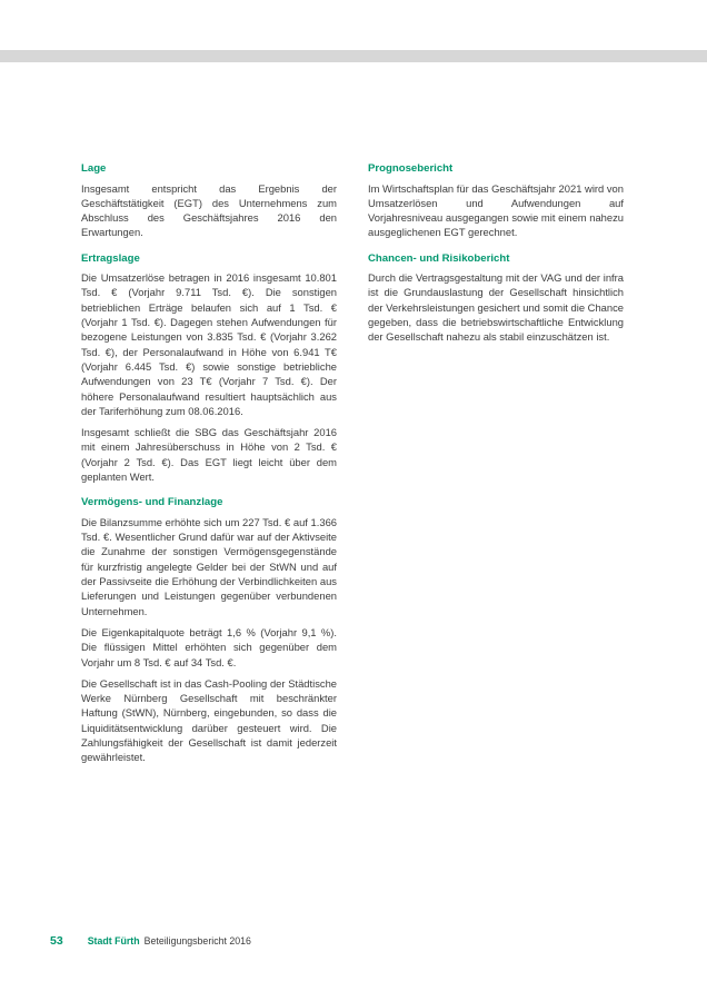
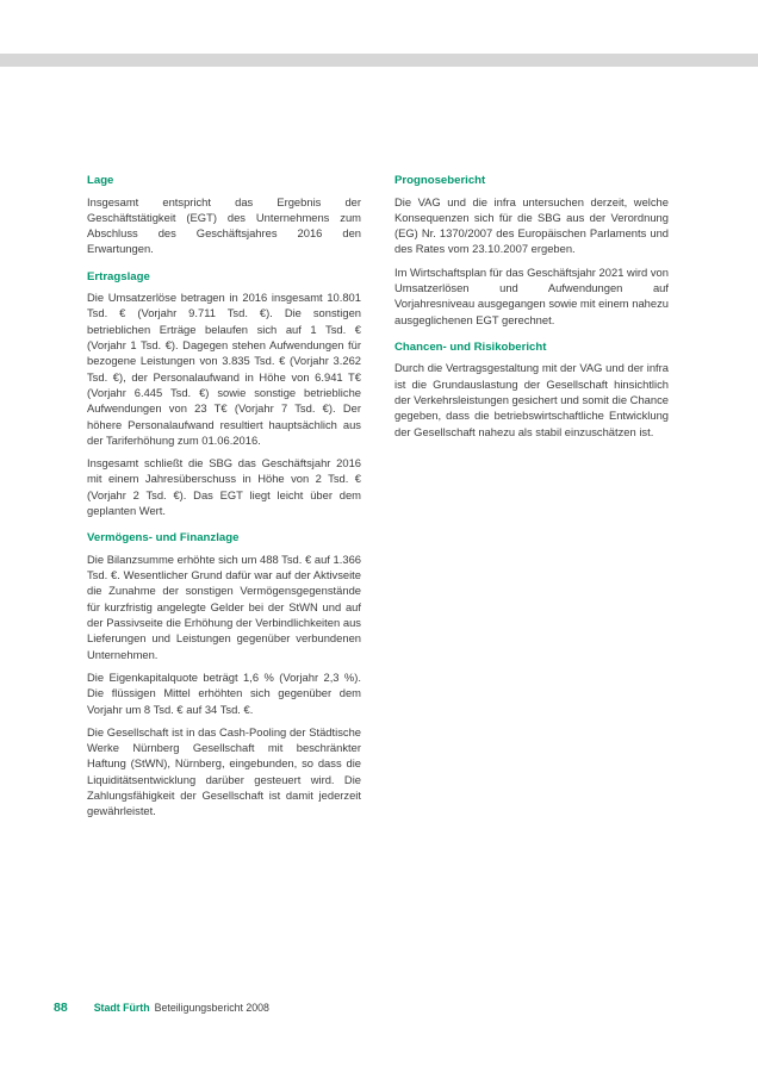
  Lage
  Insgesamt entspricht das Ergebnis der Geschäftstätigkeit (EGT) des Unternehmens zum Abschluss des Geschäftsjahres 2016 den Erwartungen.
  Ertragslage
- Die Umsatzerlöse betragen in 2016 insgesamt 10.801 Tsd. € (Vorjahr 9.711 Tsd. €). Die sonstigen betrieblichen Erträge belaufen sich auf 1 Tsd. € (Vorjahr 1 Tsd. €). Dagegen stehen Aufwendungen für bezogene Leistungen von 3.835 Tsd. € (Vorjahr 3.262 Tsd. €), der Personalaufwand in Höhe von 6.941 T€ (Vorjahr 6.445 Tsd. €) sowie sonstige betriebliche Aufwendungen von 23 T€ (Vorjahr 7 Tsd. €). Der höhere Personalaufwand resultiert hauptsächlich aus der Tariferhöhung zum 08.06.2016.
+ Die Umsatzerlöse betragen in 2016 insgesamt 10.801 Tsd. € (Vorjahr 9.711 Tsd. €). Die sonstigen betrieblichen Erträge belaufen sich auf 1 Tsd. € (Vorjahr 1 Tsd. €). Dagegen stehen Aufwendungen für bezogene Leistungen von 3.835 Tsd. € (Vorjahr 3.262 Tsd. €), der Personalaufwand in Höhe von 6.941 T€ (Vorjahr 6.445 Tsd. €) sowie sonstige betriebliche Aufwendungen von 23 T€ (Vorjahr 7 Tsd. €). Der höhere Personalaufwand resultiert hauptsächlich aus der Tariferhöhung zum 01.06.2016.
  Insgesamt schließt die SBG das Geschäftsjahr 2016 mit einem Jahresüberschuss in Höhe von 2 Tsd. € (Vorjahr 2 Tsd. €). Das EGT liegt leicht über dem geplanten Wert.
  Vermögens- und Finanzlage
- Die Bilanzsumme erhöhte sich um 227 Tsd. € auf 1.366 Tsd. €. Wesentlicher Grund dafür war auf der Aktivseite die Zunahme der sonstigen Vermögensgegenstände für kurzfristig angelegte Gelder bei der StWN und auf der Passivseite die Erhöhung der Verbindlichkeiten aus Lieferungen und Leistungen gegenüber verbundenen Unternehmen.
+ Die Bilanzsumme erhöhte sich um 488 Tsd. € auf 1.366 Tsd. €. Wesentlicher Grund dafür war auf der Aktivseite die Zunahme der sonstigen Vermögensgegenstände für kurzfristig angelegte Gelder bei der StWN und auf der Passivseite die Erhöhung der Verbindlichkeiten aus Lieferungen und Leistungen gegenüber verbundenen Unternehmen.
- Die Eigenkapitalquote beträgt 1,6 % (Vorjahr 9,1 %). Die flüssigen Mittel erhöhten sich gegenüber dem Vorjahr um 8 Tsd. € auf 34 Tsd. €.
+ Die Eigenkapitalquote beträgt 1,6 % (Vorjahr 2,3 %). Die flüssigen Mittel erhöhten sich gegenüber dem Vorjahr um 8 Tsd. € auf 34 Tsd. €.
  Die Gesellschaft ist in das Cash-Pooling der Städtische Werke Nürnberg Gesellschaft mit beschränkter Haftung (StWN), Nürnberg, eingebunden, so dass die Liquiditätsentwicklung darüber gesteuert wird. Die Zahlungsfähigkeit der Gesellschaft ist damit jederzeit gewährleistet.
  Prognosebericht
+ Die VAG und die infra untersuchen derzeit, welche Konsequenzen sich für die SBG aus der Verordnung (EG) Nr. 1370/2007 des Europäischen Parlaments und des Rates vom 23.10.2007 ergeben.
  Im Wirtschaftsplan für das Geschäftsjahr 2021 wird von Umsatzerlösen und Aufwendungen auf Vorjahresniveau ausgegangen sowie mit einem nahezu ausgeglichenen EGT gerechnet.
  Chancen- und Risikobericht
  Durch die Vertragsgestaltung mit der VAG und der infra ist die Grundauslastung der Gesellschaft hinsichtlich der Verkehrsleistungen gesichert und somit die Chance gegeben, dass die betriebswirtschaftliche Entwicklung der Gesellschaft nahezu als stabil einzuschätzen ist.
- 53
+ 88
  Stadt Fürth
- Beteiligungsbericht 2016
+ Beteiligungsbericht 2008
